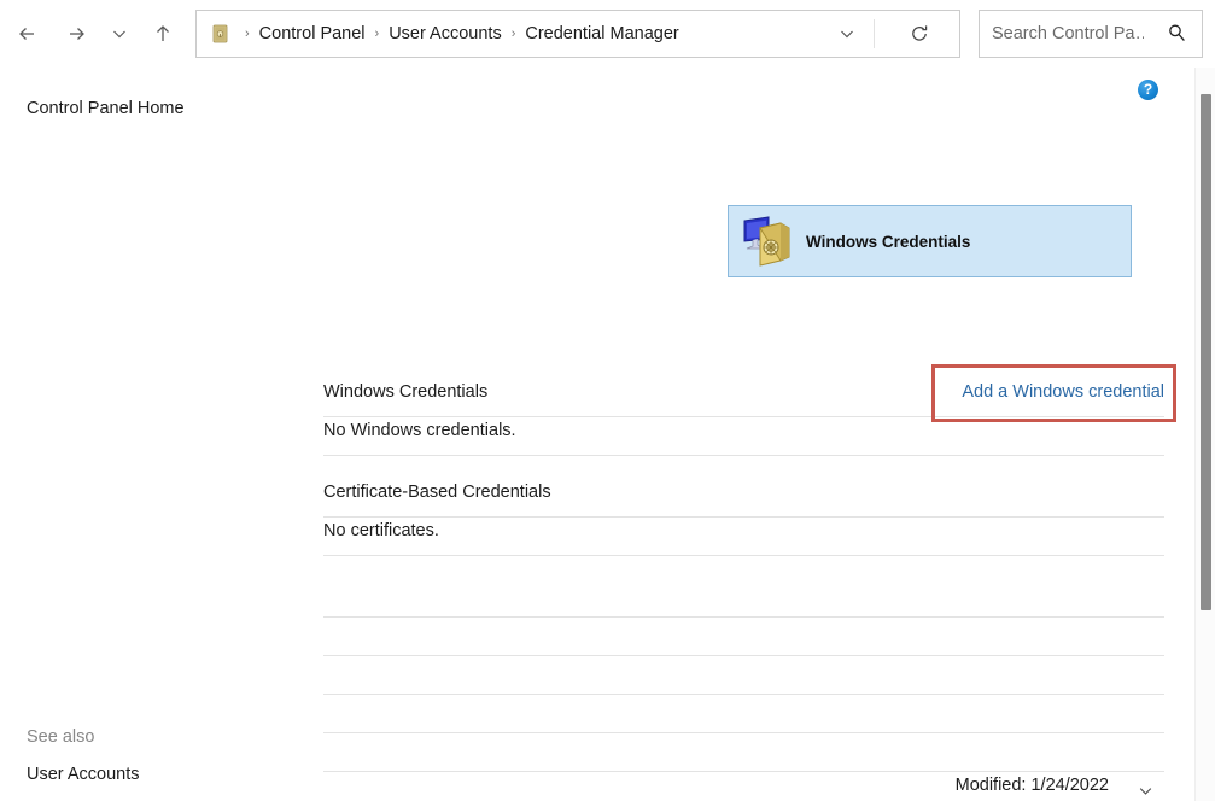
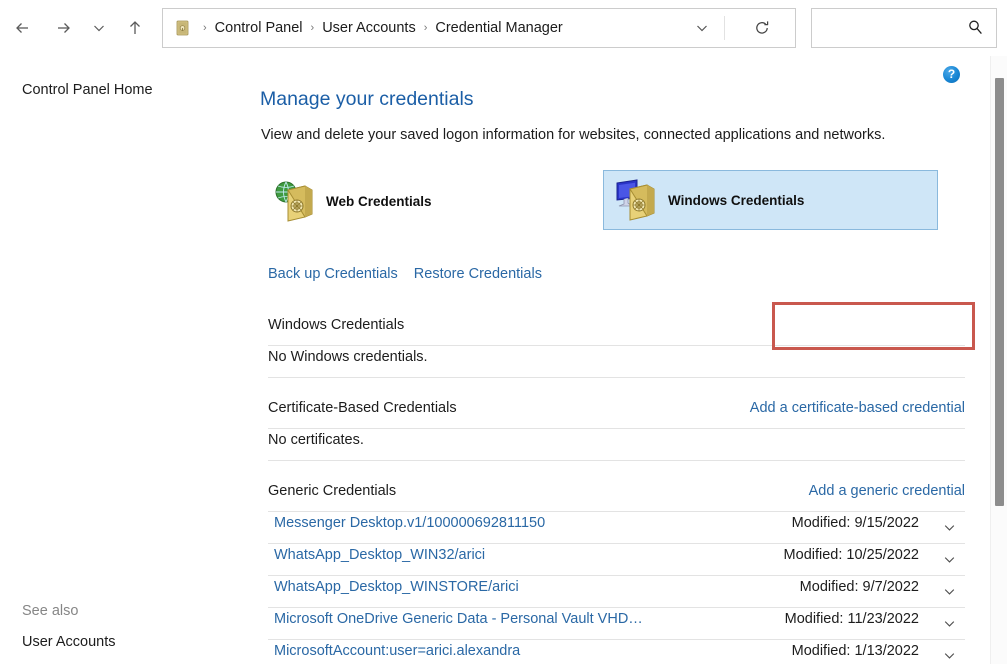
  ›
  Control Panel
  ›
  User Accounts
  ›
  Credential Manager
- Search Control Pa…
  Control Panel Home
  See also
  User Accounts
  ?
+ Manage your credentials
+ View and delete your saved logon information for websites, connected applications and networks.
+ Web Credentials
  Windows Credentials
+ Back up Credentials Restore Credentials
  Windows Credentials
- Add a Windows credential
  No Windows credentials.
  Certificate-Based Credentials
+ Add a certificate-based credential
  No certificates.
+ Generic Credentials
+ Add a generic credential
+ Messenger Desktop.v1/100000692811150
+ Modified: 9/15/2022
+ WhatsApp_Desktop_WIN32/arici
+ Modified: 10/25/2022
+ WhatsApp_Desktop_WINSTORE/arici
+ Modified: 9/7/2022
+ Microsoft OneDrive Generic Data - Personal Vault VHD…
+ Modified: 11/23/2022
+ MicrosoftAccount:user=arici.alexandra
- Modified: 1/24/2022
+ Modified: 1/13/2022
